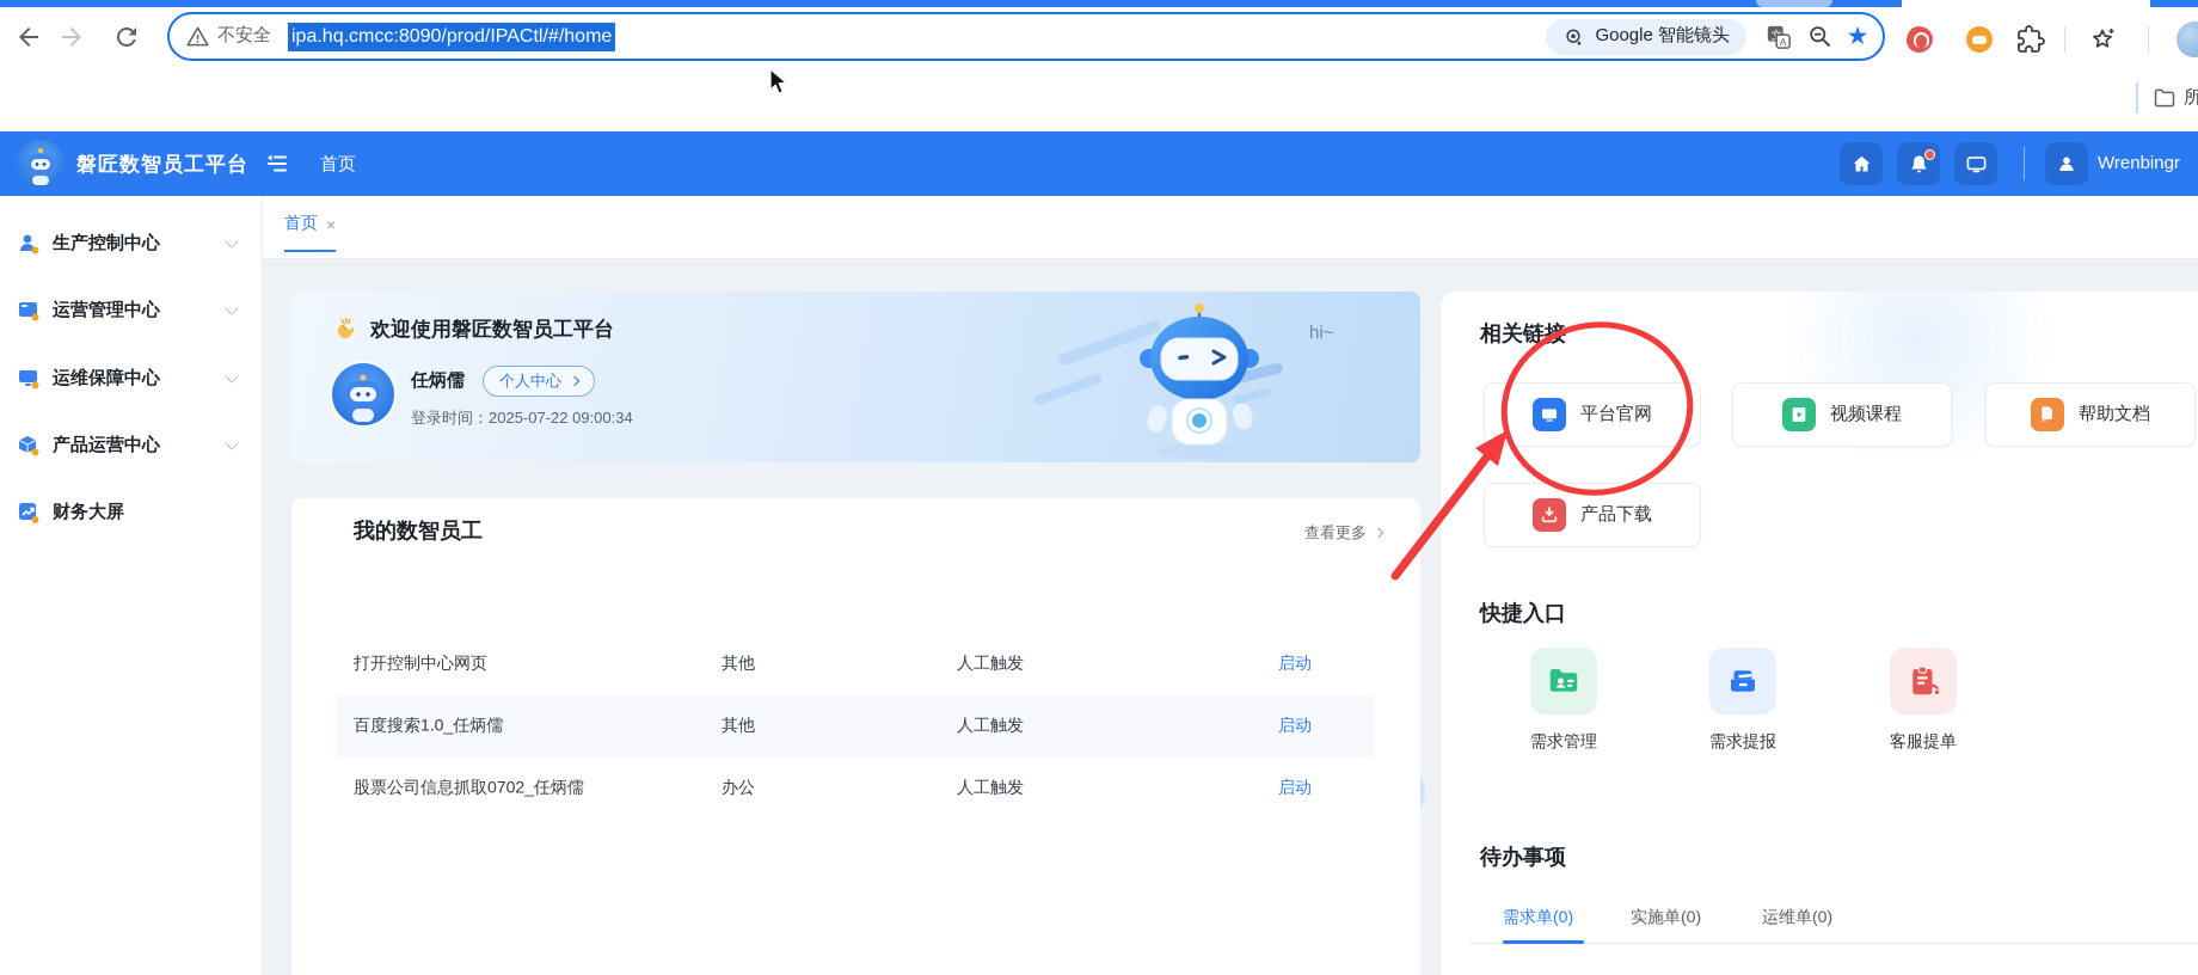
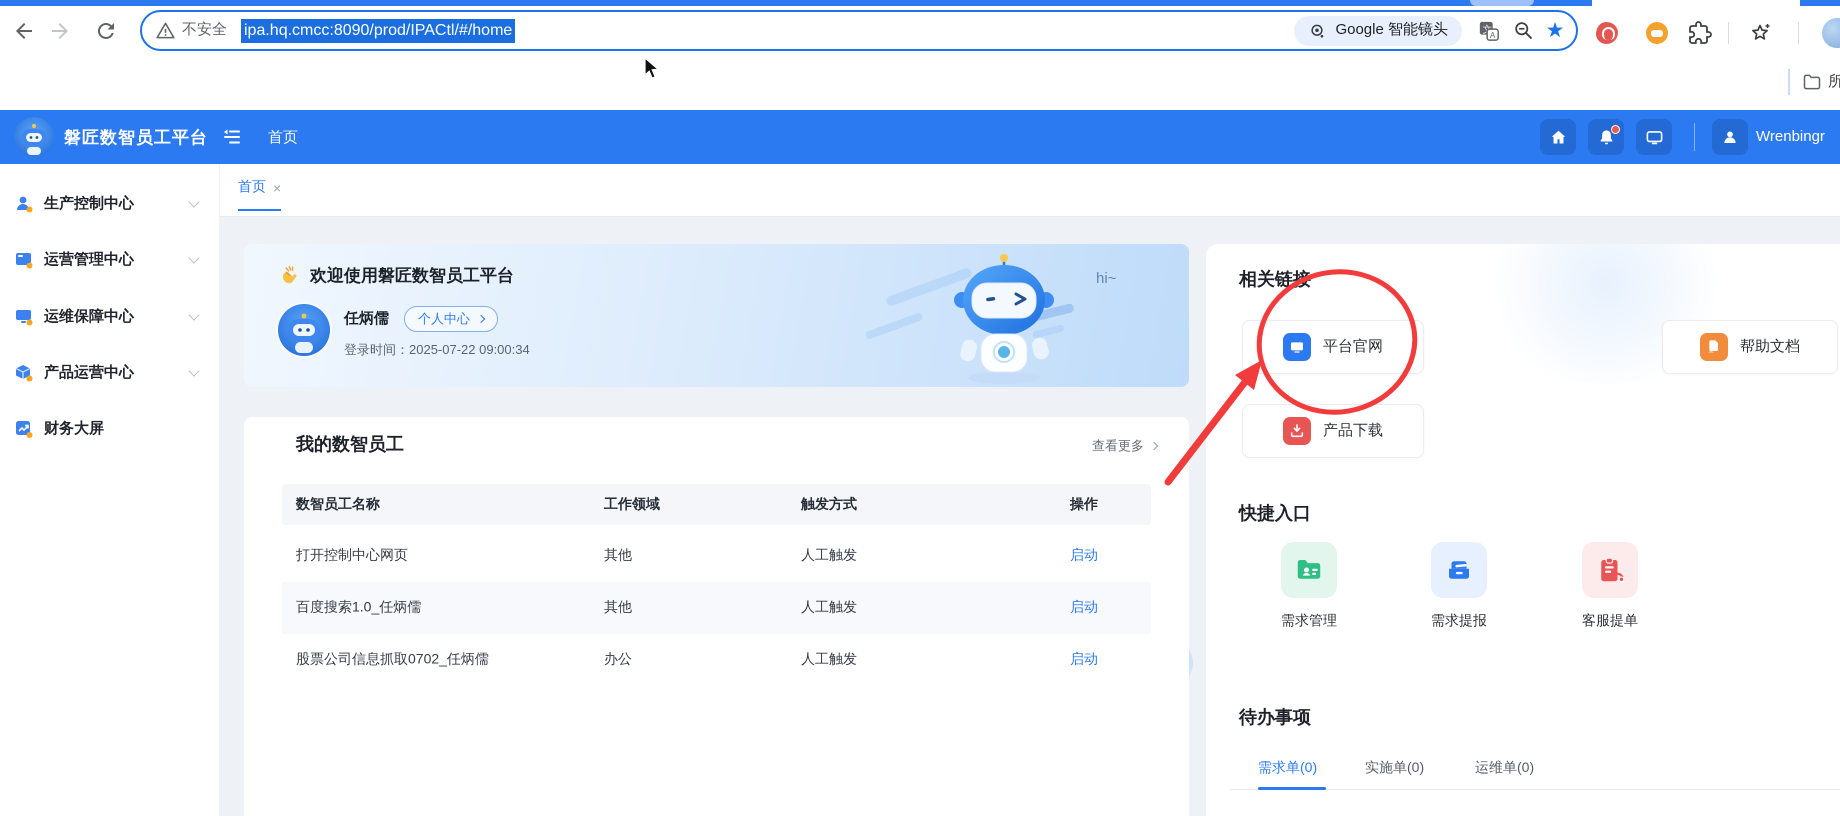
  不安全
  ipa.hq.cmcc:8090/prod/IPACtl/#/home
  Google 智能镜头
  A
  ★
  所
  磐匠数智员工平台
  首页
  Wrenbingr
  生产控制中心
  运营管理中心
  运维保障中心
  产品运营中心
  财务大屏
  首页
  ×
  欢迎使用磐匠数智员工平台
  任炳儒
  个人中心
  登录时间：2025-07-22 09:00:34
  hi~
  我的数智员工
  查看更多
+ 数智员工名称
+ 工作领域
+ 触发方式
+ 操作
  打开控制中心网页
  其他
  人工触发
  启动
  百度搜索1.0_任炳儒
  其他
  人工触发
  启动
  股票公司信息抓取0702_任炳儒
  办公
  人工触发
  启动
  相关链
  平台官网
- 视频课程
  帮助文档
  产品下载
  快捷入口
  需求管理
  需求提报
  客服提单
  待办事项
  需求单(0)
  实施单(0)
  运维单(0)
